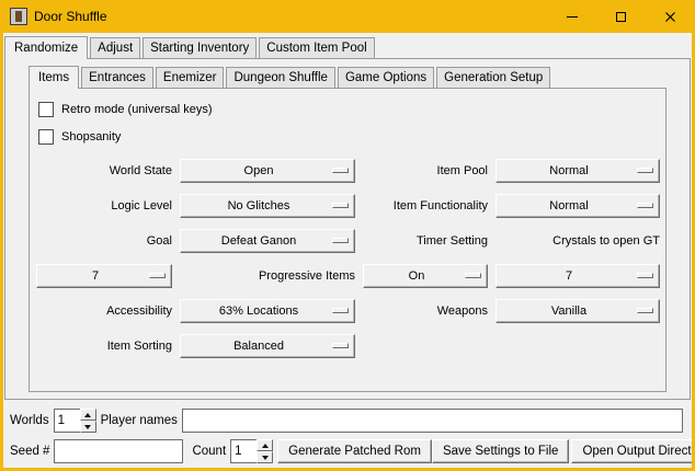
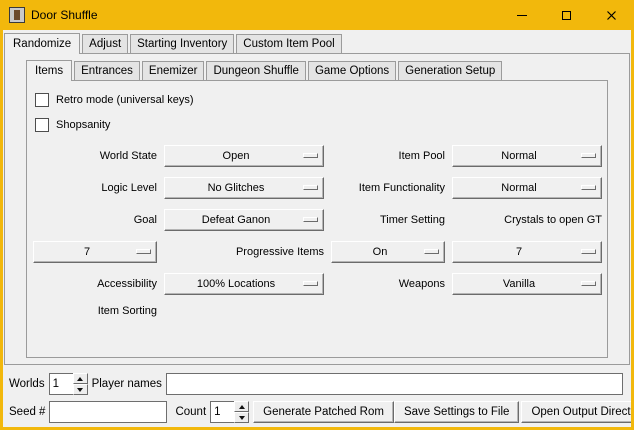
  Door Shuffle
  Randomize
  Adjust
  Starting Inventory
  Custom Item Pool
  Items
  Entrances
  Enemizer
  Dungeon Shuffle
  Game Options
  Generation Setup
  Retro mode (universal keys)
  Shopsanity
  World State
  Open
  Item Pool
  Normal
  Logic Level
  No Glitches
  Item Functionality
  Normal
  Goal
  Defeat Ganon
  Timer Setting
  Crystals to open GT
  7
  Progressive Items
  On
  7
  Accessibility
- 63% Locations
+ 100% Locations
  Weapons
  Vanilla
  Item Sorting
- Balanced
  Worlds
  1
  Player names
  Seed #
  Count
  1
  Generate Patched Rom
  Save Settings to File
  Open Output Direct
